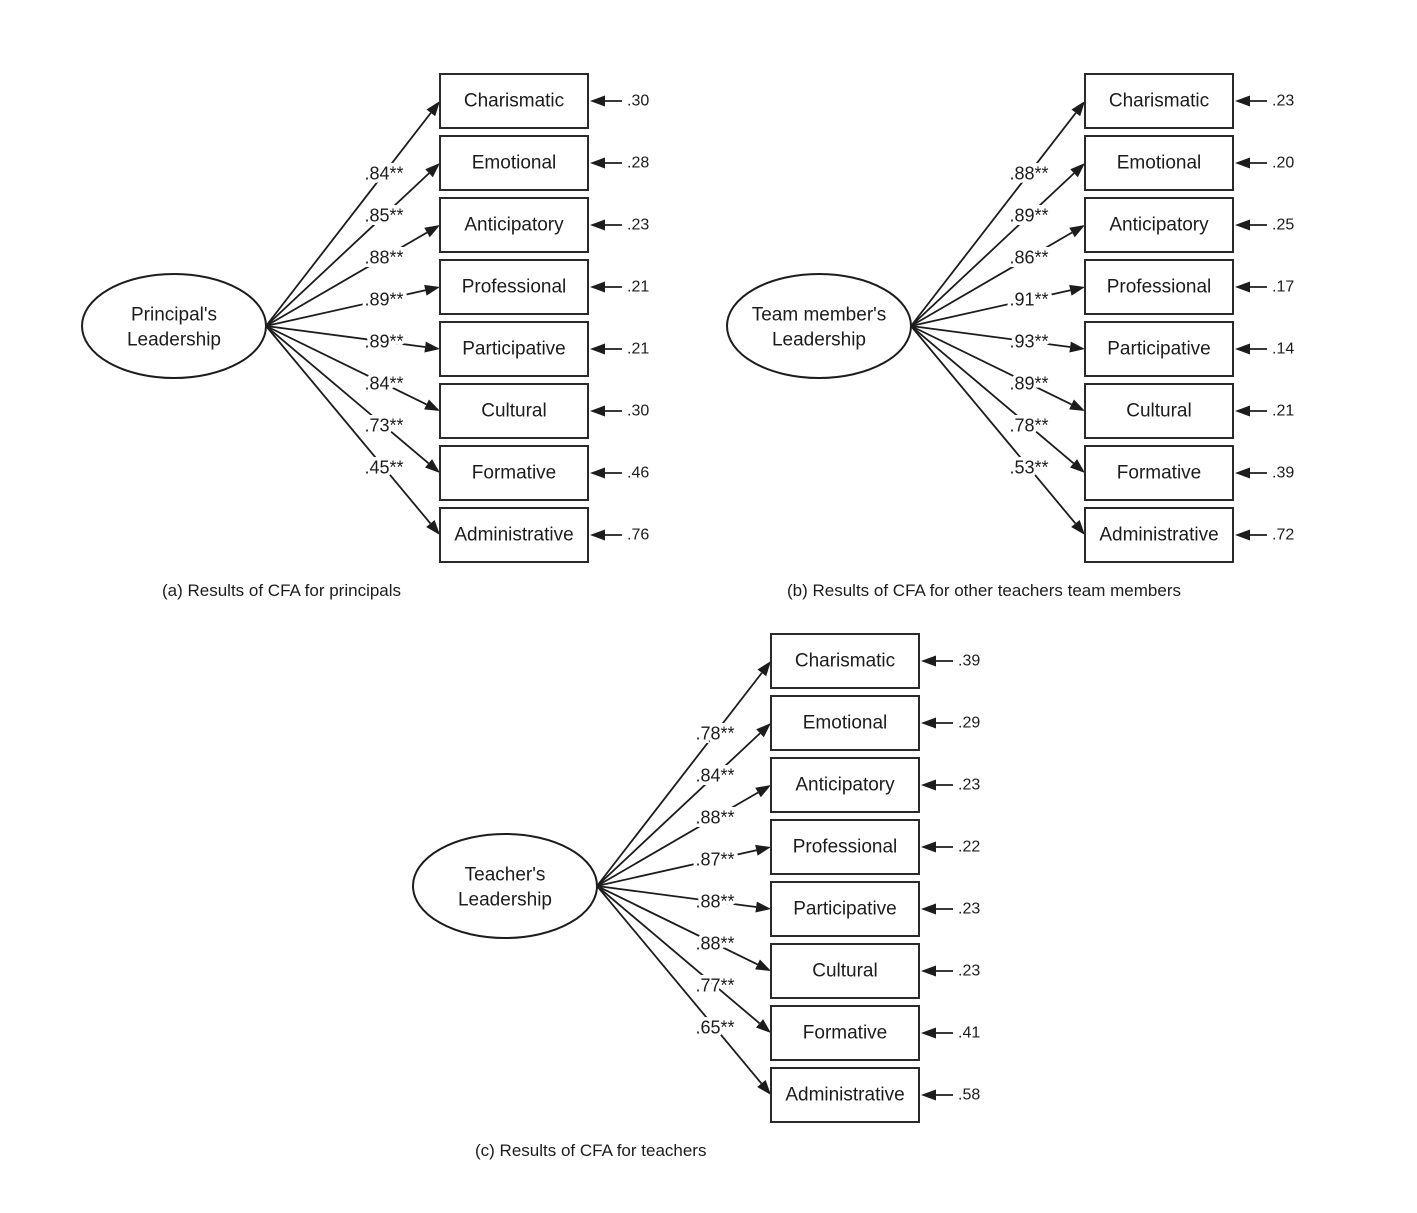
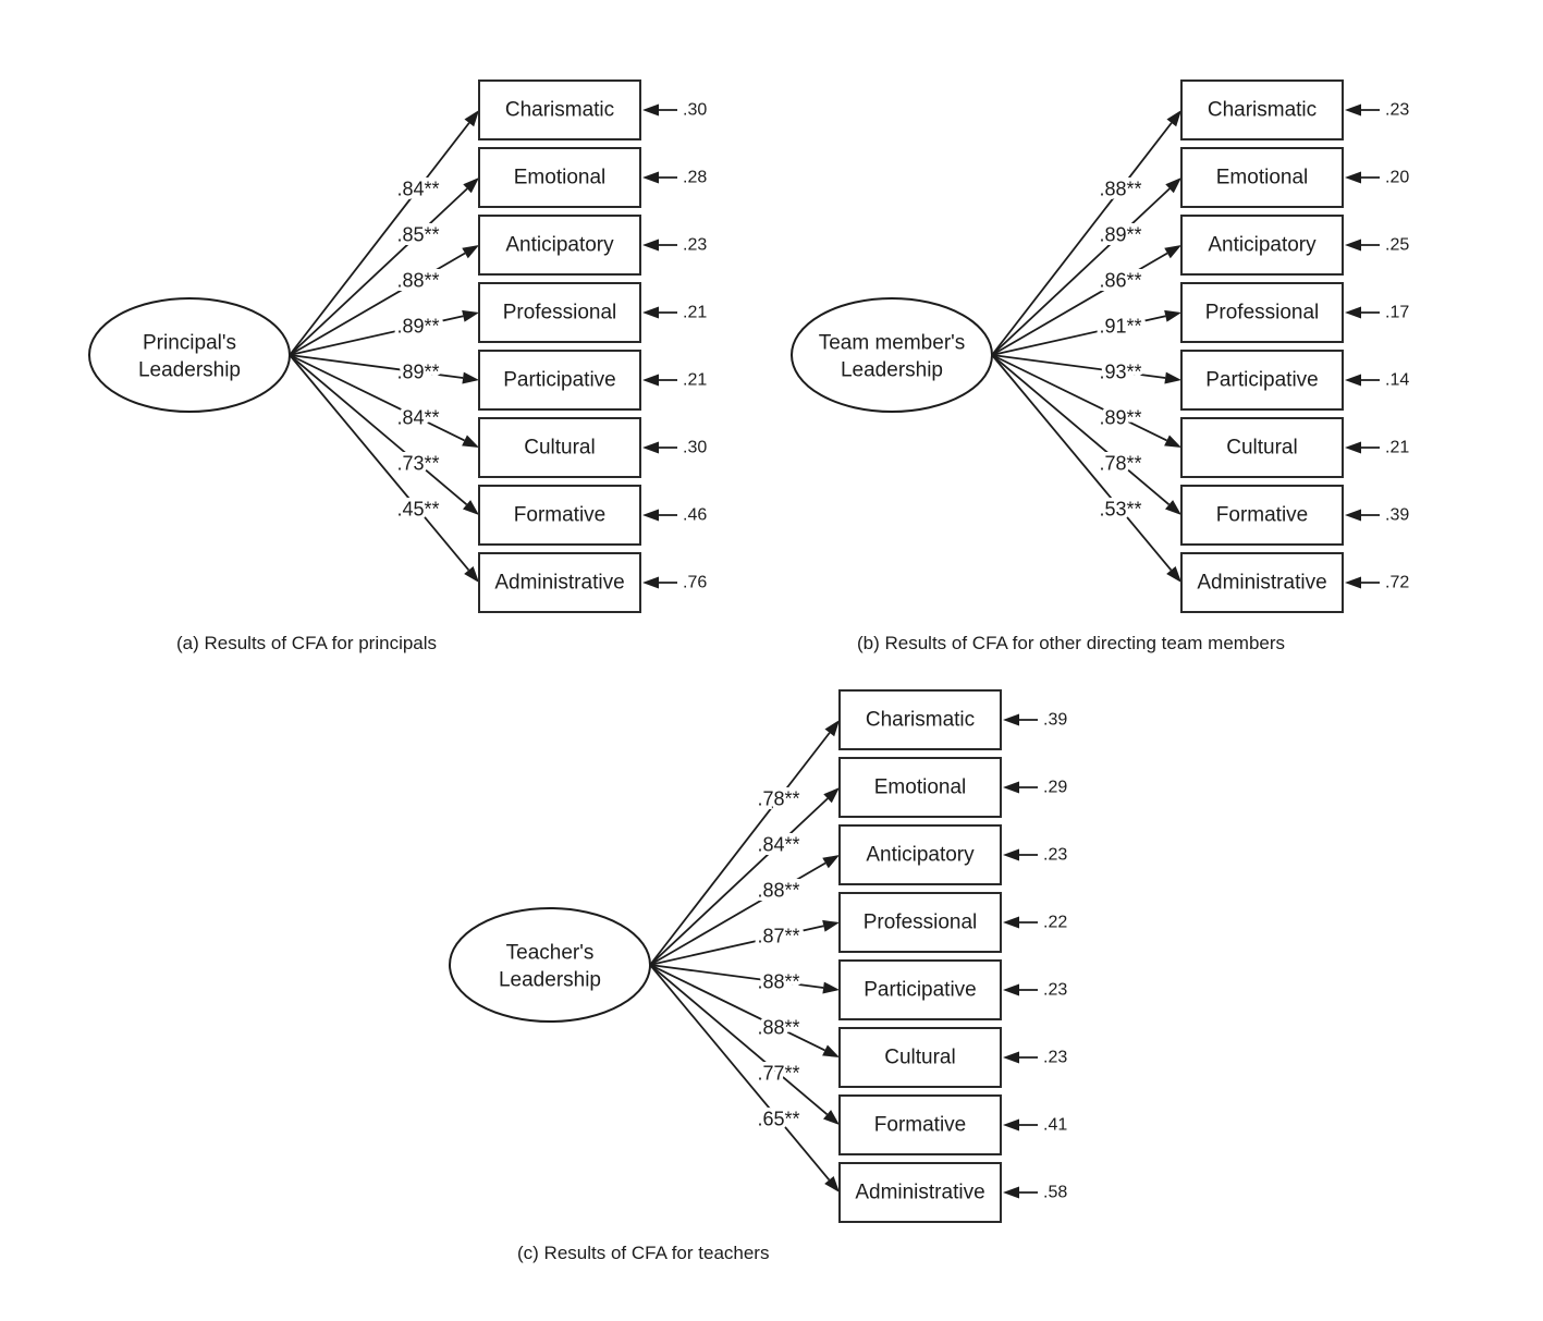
  .84**
  Charismatic
  .30
  .85**
  Emotional
  .28
  .88**
  Anticipatory
  .23
  .89**
  Professional
  .21
  .89**
  Participative
  .21
  .84**
  Cultural
  .30
  .73**
  Formative
  .46
  .45**
  Administrative
  .76
  Principal's
  Leadership
  (a) Results of CFA for principals
  .88**
  Charismatic
  .23
  .89**
  Emotional
  .20
  .86**
  Anticipatory
  .25
  .91**
  Professional
  .17
  .93**
  Participative
  .14
  .89**
  Cultural
  .21
  .78**
  Formative
  .39
  .53**
  Administrative
  .72
  Team member's
  Leadership
- (b) Results of CFA for other teachers team members
+ (b) Results of CFA for other directing team members
  .78**
  Charismatic
  .39
  .84**
  Emotional
  .29
  .88**
  Anticipatory
  .23
  .87**
  Professional
  .22
  .88**
  Participative
  .23
  .88**
  Cultural
  .23
  .77**
  Formative
  .41
  .65**
  Administrative
  .58
  Teacher's
  Leadership
  (c) Results of CFA for teachers
